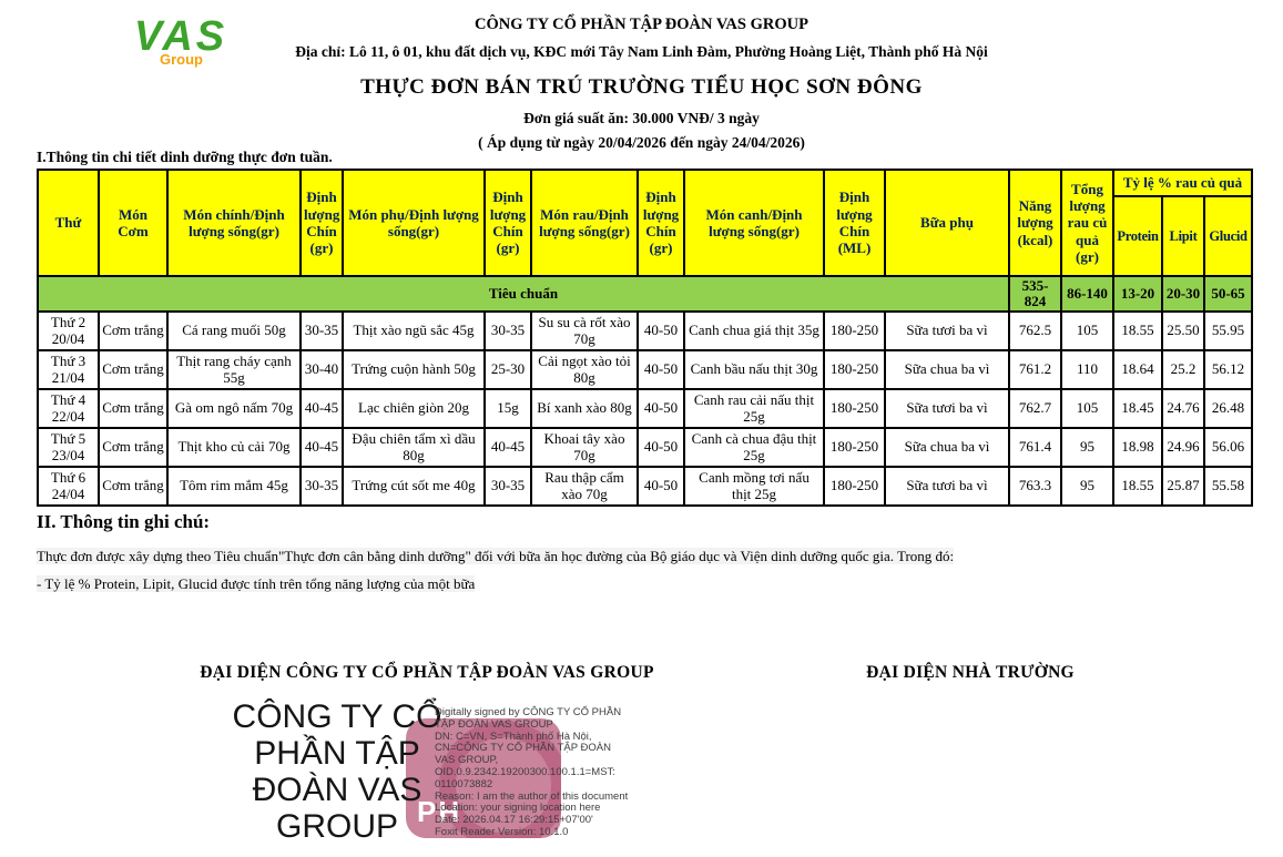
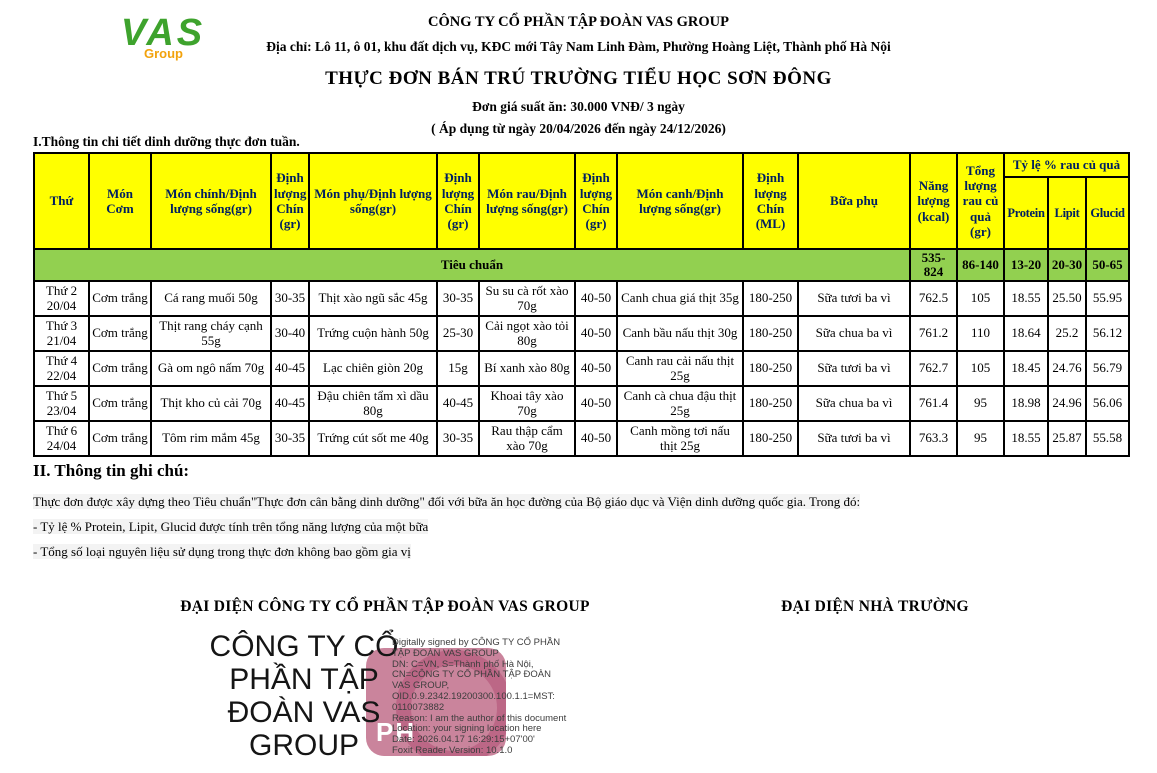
  VAS
  Group
  CÔNG TY CỔ PHẦN TẬP ĐOÀN VAS GROUP
  Địa chỉ: Lô 11, ô 01, khu đất dịch vụ, KĐC mới Tây Nam Linh Đàm, Phường Hoàng Liệt, Thành phố Hà Nội
  THỰC ĐƠN BÁN TRÚ TRƯỜNG TIỂU HỌC SƠN ĐÔNG
  Đơn giá suất ăn: 30.000 VNĐ/ 3 ngày
- ( Áp dụng từ ngày 20/04/2026 đến ngày 24/04/2026)
+ ( Áp dụng từ ngày 20/04/2026 đến ngày 24/12/2026)
  I.Thông tin chi tiết dinh dưỡng thực đơn tuần.
  Thứ	Món Cơm	Món chính/Định lượng sống(gr)	Định lượng Chín (gr)	Món phụ/Định lượng sống(gr)	Định lượng Chín (gr)	Món rau/Định lượng sống(gr)	Định lượng Chín (gr)	Món canh/Định lượng sống(gr)	Định lượng Chín (ML)	Bữa phụ	Năng lượng (kcal)	Tổng lượng rau củ quả (gr)	Tỷ lệ % rau củ quả
  Protein	Lipit	Glucid
  Tiêu chuẩn	535-824	86-140	13-20	20-30	50-65
  Thứ 220/04	Cơm trắng	Cá rang muối 50g	30-35	Thịt xào ngũ sắc 45g	30-35	Su su cà rốt xào 70g	40-50	Canh chua giá thịt 35g	180-250	Sữa tươi ba vì	762.5	105	18.55	25.50	55.95
  Thứ 321/04	Cơm trắng	Thịt rang cháy cạnh 55g	30-40	Trứng cuộn hành 50g	25-30	Cải ngọt xào tỏi 80g	40-50	Canh bầu nấu thịt 30g	180-250	Sữa chua ba vì	761.2	110	18.64	25.2	56.12
- Thứ 422/04	Cơm trắng	Gà om ngô nấm 70g	40-45	Lạc chiên giòn 20g	15g	Bí xanh xào 80g	40-50	Canh rau cải nấu thịt 25g	180-250	Sữa tươi ba vì	762.7	105	18.45	24.76	26.48
+ Thứ 422/04	Cơm trắng	Gà om ngô nấm 70g	40-45	Lạc chiên giòn 20g	15g	Bí xanh xào 80g	40-50	Canh rau cải nấu thịt 25g	180-250	Sữa tươi ba vì	762.7	105	18.45	24.76	56.79
  Thứ 523/04	Cơm trắng	Thịt kho củ cải 70g	40-45	Đậu chiên tẩm xì dầu 80g	40-45	Khoai tây xào 70g	40-50	Canh cà chua đậu thịt 25g	180-250	Sữa chua ba vì	761.4	95	18.98	24.96	56.06
  Thứ 624/04	Cơm trắng	Tôm rim mắm 45g	30-35	Trứng cút sốt me 40g	30-35	Rau thập cẩm xào 70g	40-50	Canh mồng tơi nấu thịt 25g	180-250	Sữa tươi ba vì	763.3	95	18.55	25.87	55.58
  II. Thông tin ghi chú:
  Thực đơn được xây dựng theo Tiêu chuẩn"Thực đơn cân bằng dinh dưỡng" đối với bữa ăn học đường của Bộ giáo dục và Viện dinh dưỡng quốc gia. Trong đó:
  - Tỷ lệ % Protein, Lipit, Glucid được tính trên tổng năng lượng của một bữa
+ - Tổng số loại nguyên liệu sử dụng trong thực đơn không bao gồm gia vị
  ĐẠI DIỆN CÔNG TY CỔ PHẦN TẬP ĐOÀN VAS GROUP
  ĐẠI DIỆN NHÀ TRƯỜNG
  PH
  CÔNG TY CỔ PHẦN TẬP ĐOÀN VAS GROUP
  Digitally signed by CÔNG TY CỔ PHẦN
  TẬP ĐOÀN VAS GROUP
  DN: C=VN, S=Thành phố Hà Nội,
  CN=CÔNG TY CỔ PHẦN TẬP ĐOÀN
  VAS GROUP,
  OID.0.9.2342.19200300.100.1.1=MST:
  0110073882
  Reason: I am the author of this document
  Location: your signing location here
  Date: 2026.04.17 16:29:15+07'00'
  Foxit Reader Version: 10.1.0
